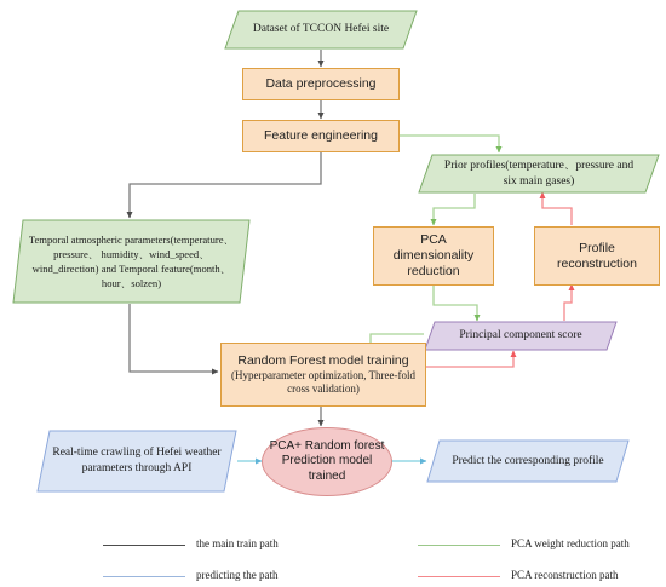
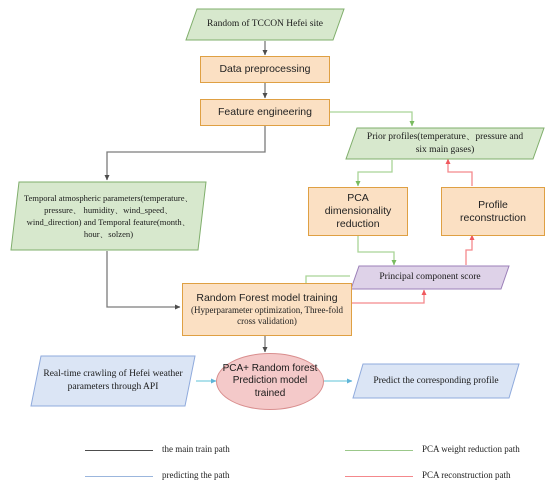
- Dataset of TCCON Hefei site
+ Random of TCCON Hefei site
  Data preprocessing
  Feature engineering
  Prior profiles(temperature、pressure and six main gases)
  Temporal atmospheric parameters(temperature、pressure、 humidity、wind_speed、wind_direction) and Temporal feature(month、hour、solzen)
  PCA dimensionality reduction
  Profile reconstruction
  Principal component score
  Random Forest model training
  (Hyperparameter optimization, Three-fold cross validation)
  Real-time crawling of Hefei weather parameters through API
  PCA+ Random forest Prediction model trained
  Predict the corresponding profile
  the main train path
  PCA weight reduction path
  predicting the path
  PCA reconstruction path
